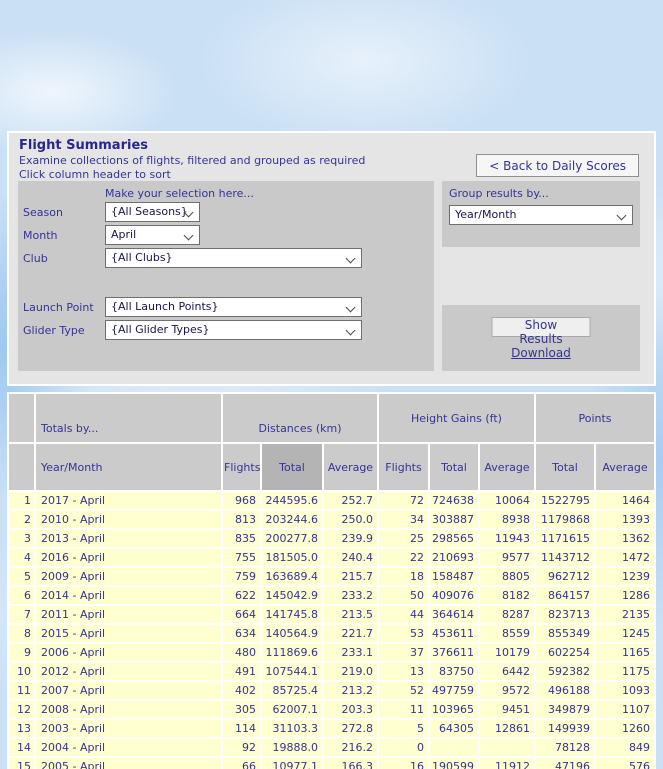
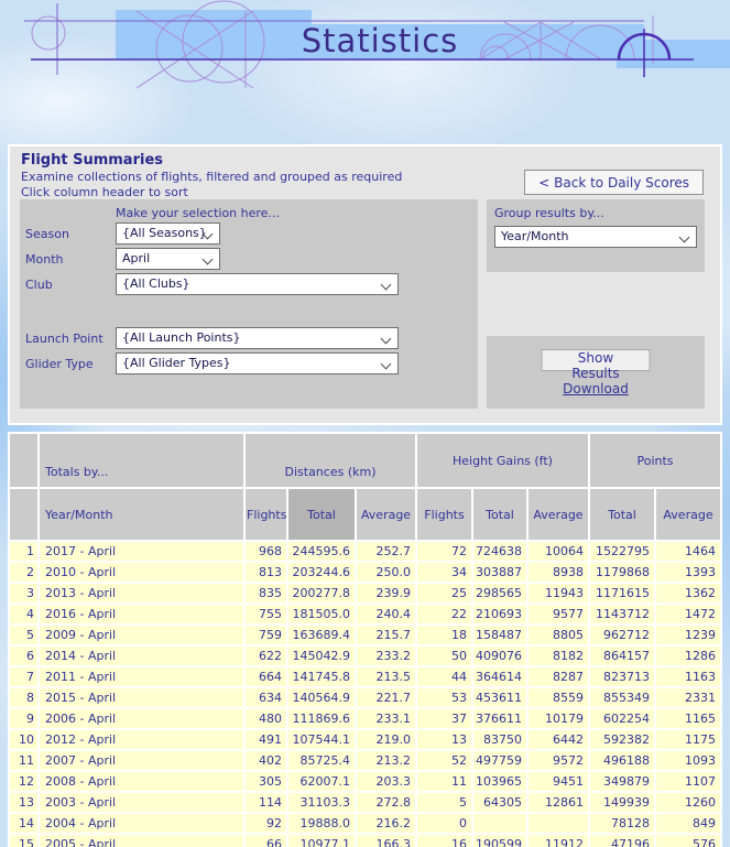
+ Statistics
  Flight Summaries
  Examine collections of flights, filtered and grouped as required
  Click column header to sort
  < Back to Daily Scores
  Make your selection here...
  Season
  {All Seasons}
  Month
  April
  Club
  {All Clubs}
  Launch Point
  {All Launch Points}
  Glider Type
  {All Glider Types}
  Group results by...
  Year/Month
  Show Results
  Download
  	Totals by...	Distances (km)	Height Gains (ft)	Points
  	Year/Month	Flights	Total	Average	Flights	Total	Average	Total	Average
  1	2017 - April	968	244595.6	252.7	72	724638	10064	1522795	1464
  2	2010 - April	813	203244.6	250.0	34	303887	8938	1179868	1393
  3	2013 - April	835	200277.8	239.9	25	298565	11943	1171615	1362
  4	2016 - April	755	181505.0	240.4	22	210693	9577	1143712	1472
  5	2009 - April	759	163689.4	215.7	18	158487	8805	962712	1239
  6	2014 - April	622	145042.9	233.2	50	409076	8182	864157	1286
- 7	2011 - April	664	141745.8	213.5	44	364614	8287	823713	2135
+ 7	2011 - April	664	141745.8	213.5	44	364614	8287	823713	1163
- 8	2015 - April	634	140564.9	221.7	53	453611	8559	855349	1245
+ 8	2015 - April	634	140564.9	221.7	53	453611	8559	855349	2331
  9	2006 - April	480	111869.6	233.1	37	376611	10179	602254	1165
  10	2012 - April	491	107544.1	219.0	13	83750	6442	592382	1175
  11	2007 - April	402	85725.4	213.2	52	497759	9572	496188	1093
  12	2008 - April	305	62007.1	203.3	11	103965	9451	349879	1107
  13	2003 - April	114	31103.3	272.8	5	64305	12861	149939	1260
  14	2004 - April	92	19888.0	216.2	0			78128	849
  15	2005 - April	66	10977.1	166.3	16	190599	11912	47196	576
